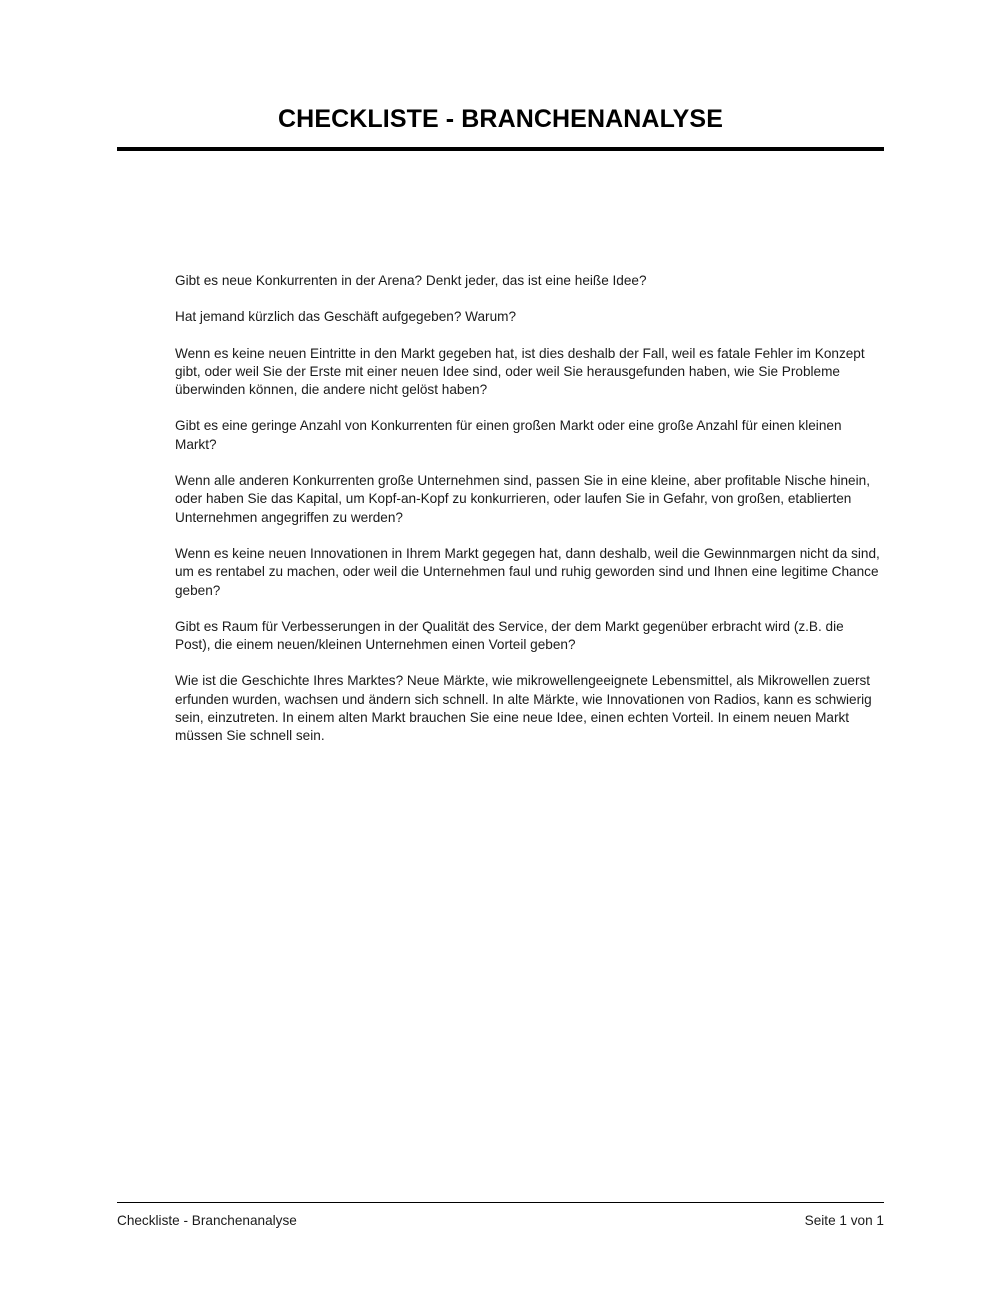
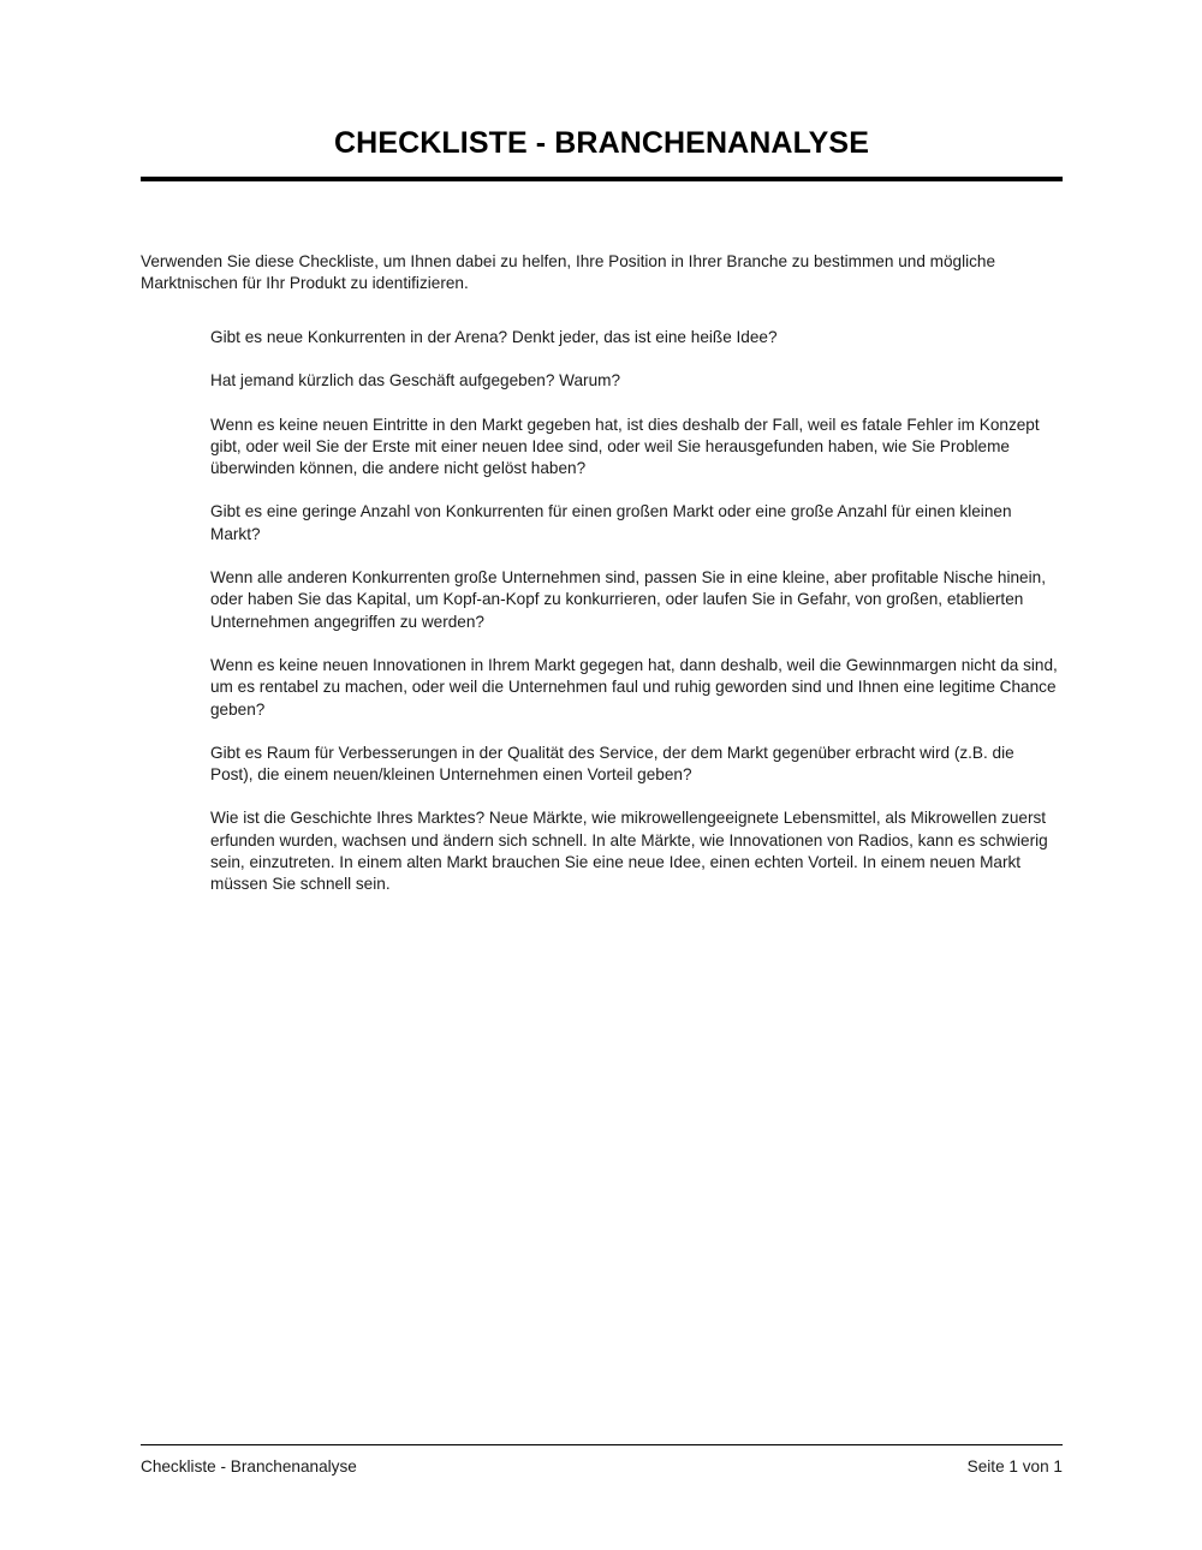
  CHECKLISTE - BRANCHENANALYSE
+ Verwenden Sie diese Checkliste, um Ihnen dabei zu helfen, Ihre Position in Ihrer Branche zu bestimmen und mögliche Marktnischen für Ihr Produkt zu identifizieren.
  Gibt es neue Konkurrenten in der Arena? Denkt jeder, das ist eine heiße Idee?
  Hat jemand kürzlich das Geschäft aufgegeben? Warum?
  Wenn es keine neuen Eintritte in den Markt gegeben hat, ist dies deshalb der Fall, weil es fatale Fehler im Konzept gibt, oder weil Sie der Erste mit einer neuen Idee sind, oder weil Sie herausgefunden haben, wie Sie Probleme überwinden können, die andere nicht gelöst haben?
  Gibt es eine geringe Anzahl von Konkurrenten für einen großen Markt oder eine große Anzahl für einen kleinen Markt?
  Wenn alle anderen Konkurrenten große Unternehmen sind, passen Sie in eine kleine, aber profitable Nische hinein, oder haben Sie das Kapital, um Kopf-an-Kopf zu konkurrieren, oder laufen Sie in Gefahr, von großen, etablierten Unternehmen angegriffen zu werden?
  Wenn es keine neuen Innovationen in Ihrem Markt gegegen hat, dann deshalb, weil die Gewinnmargen nicht da sind, um es rentabel zu machen, oder weil die Unternehmen faul und ruhig geworden sind und Ihnen eine legitime Chance geben?
  Gibt es Raum für Verbesserungen in der Qualität des Service, der dem Markt gegenüber erbracht wird (z.B. die Post), die einem neuen/kleinen Unternehmen einen Vorteil geben?
  Wie ist die Geschichte Ihres Marktes? Neue Märkte, wie mikrowellengeeignete Lebensmittel, als Mikrowellen zuerst erfunden wurden, wachsen und ändern sich schnell. In alte Märkte, wie Innovationen von Radios, kann es schwierig sein, einzutreten. In einem alten Markt brauchen Sie eine neue Idee, einen echten Vorteil. In einem neuen Markt müssen Sie schnell sein.
  Checkliste - Branchenanalyse
  Seite 1 von 1
